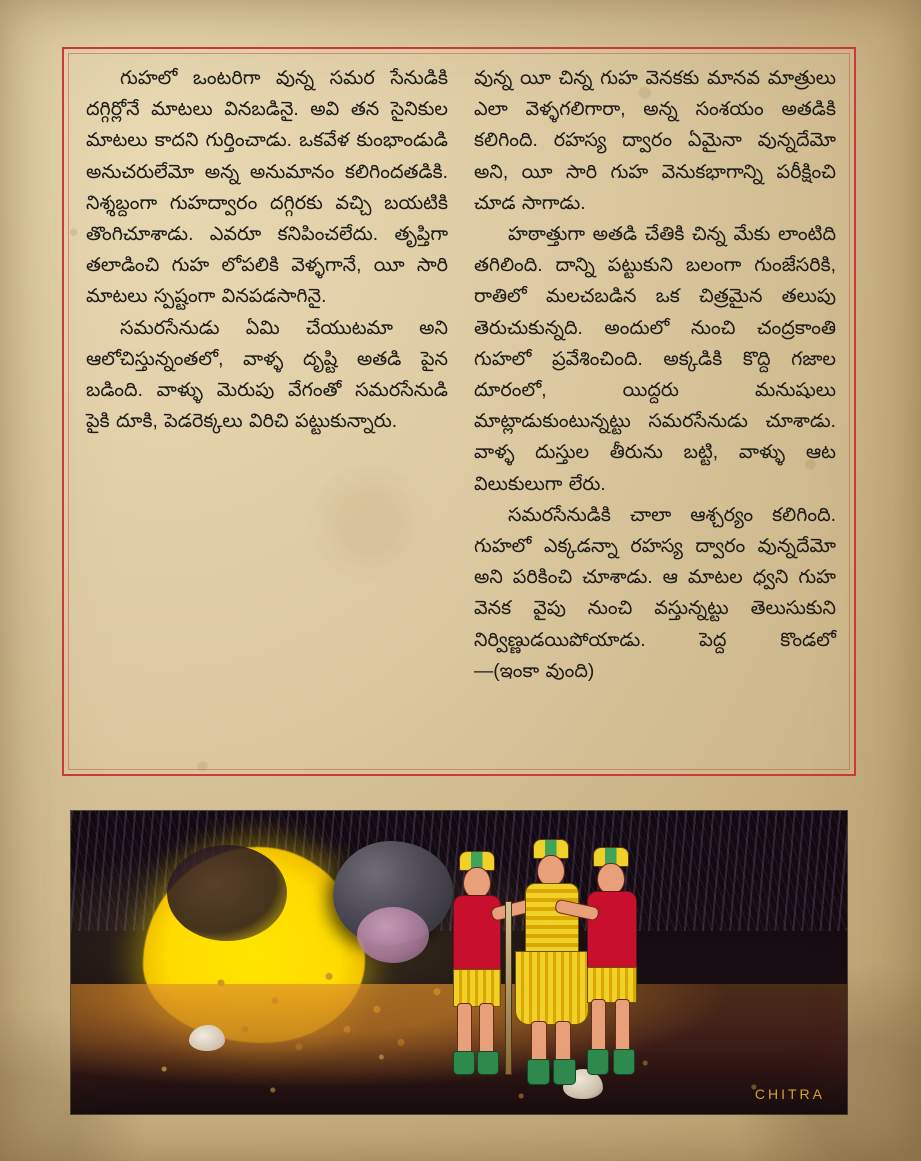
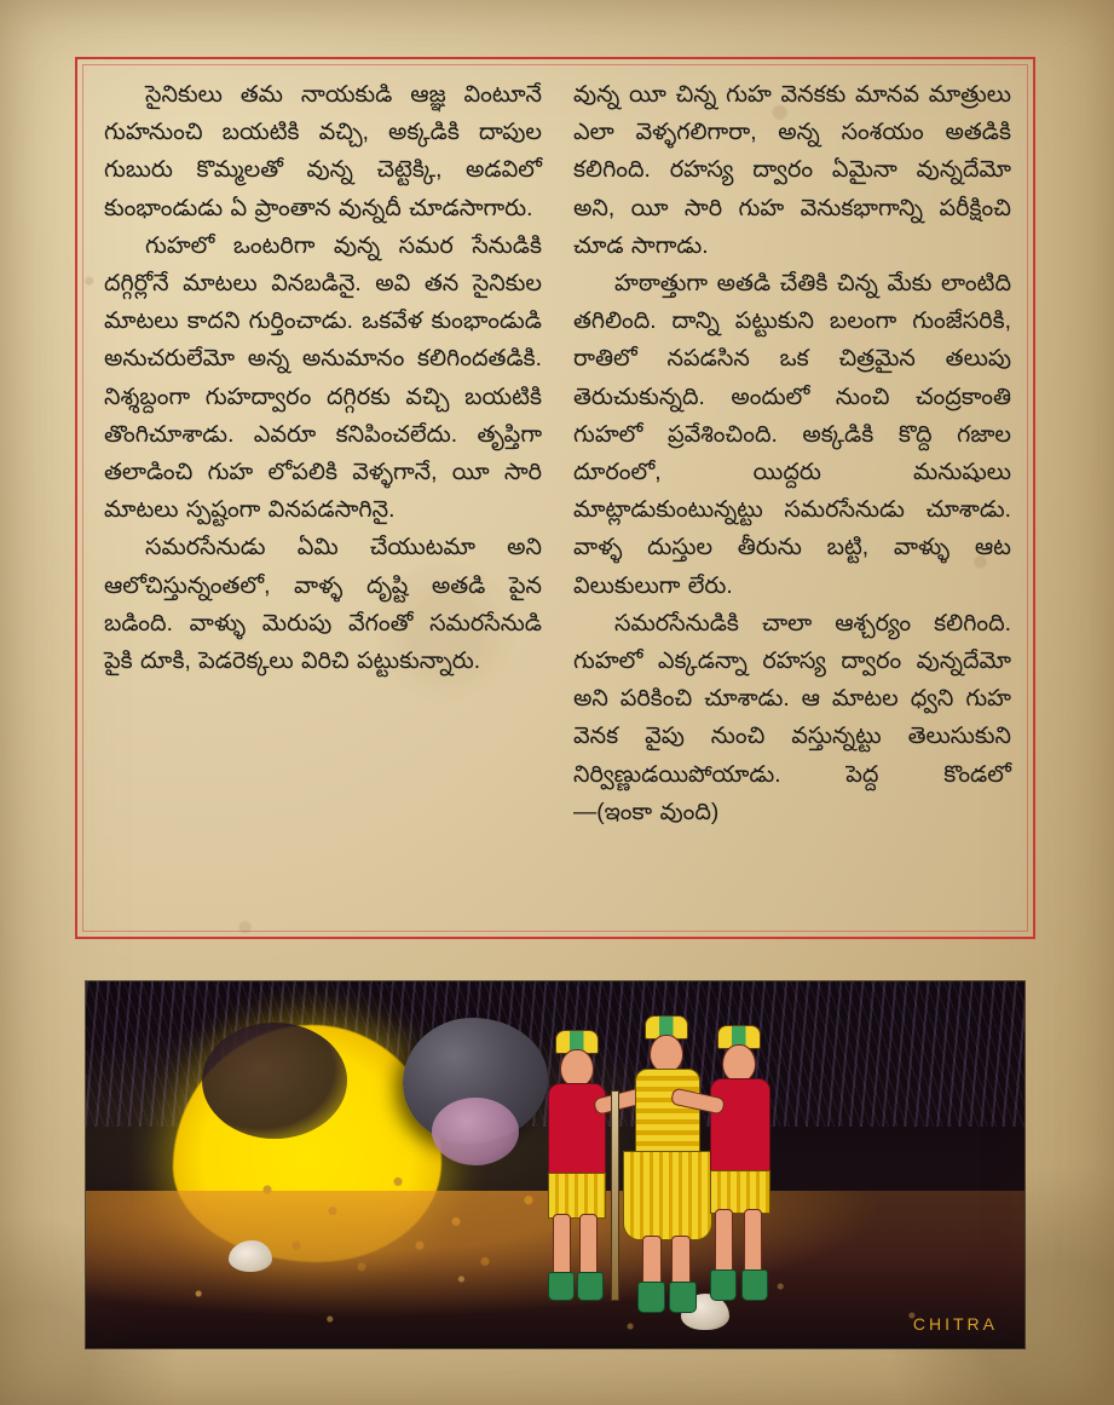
+ సైనికులు తమ నాయకుడి ఆజ్ఞ వింటూనే గుహనుంచి బయటికి వచ్చి, అక్కడికి దాపుల గుబురు కొమ్మలతో వున్న చెట్టెక్కి, అడవిలో కుంభాండుడు ఏ ప్రాంతాన వున్నదీ చూడసాగారు.
  గుహలో ఒంటరిగా వున్న సమర సేనుడికి దగ్గిర్లోనే మాటలు వినబడినై. అవి తన సైనికుల మాటలు కాదని గుర్తించాడు. ఒకవేళ కుంభాండుడి అనుచరులేమో అన్న అనుమానం కలిగిందతడికి. నిశ్శబ్దంగా గుహద్వారం దగ్గిరకు వచ్చి బయటికి తొంగిచూశాడు. ఎవరూ కనిపించలేదు. తృప్తిగా తలాడించి గుహ లోపలికి వెళ్ళగానే, యీ సారి మాటలు స్పష్టంగా వినపడసాగినై.
  సమరసేనుడు ఏమి చేయుటమా అని ఆలోచిస్తున్నంతలో, వాళ్ళ దృష్టి అతడి పైన బడింది. వాళ్ళు మెరుపు వేగంతో సమరసేనుడి పైకి దూకి, పెడరెక్కలు విరిచి పట్టుకున్నారు.
  వున్న యీ చిన్న గుహ వెనకకు మానవ మాత్రులు ఎలా వెళ్ళగలిగారా, అన్న సంశయం అతడికి కలిగింది. రహస్య ద్వారం ఏమైనా వున్నదేమో అని, యీ సారి గుహ వెనుకభాగాన్ని పరీక్షించి చూడ సాగాడు.
- హఠాత్తుగా అతడి చేతికి చిన్న మేకు లాంటిది తగిలింది. దాన్ని పట్టుకుని బలంగా గుంజేసరికి, రాతిలో మలచబడిన ఒక చిత్రమైన తలుపు తెరుచుకున్నది. అందులో నుంచి చంద్రకాంతి గుహలో ప్రవేశించింది. అక్కడికి కొద్ది గజాల దూరంలో, యిద్దరు మనుషులు మాట్లాడుకుంటున్నట్టు సమరసేనుడు చూశాడు. వాళ్ళ దుస్తుల తీరును బట్టి, వాళ్ళు ఆట విలుకులుగా లేరు.
+ హఠాత్తుగా అతడి చేతికి చిన్న మేకు లాంటిది తగిలింది. దాన్ని పట్టుకుని బలంగా గుంజేసరికి, రాతిలో నపడసిన ఒక చిత్రమైన తలుపు తెరుచుకున్నది. అందులో నుంచి చంద్రకాంతి గుహలో ప్రవేశించింది. అక్కడికి కొద్ది గజాల దూరంలో, యిద్దరు మనుషులు మాట్లాడుకుంటున్నట్టు సమరసేనుడు చూశాడు. వాళ్ళ దుస్తుల తీరును బట్టి, వాళ్ళు ఆట విలుకులుగా లేరు.
  సమరసేనుడికి చాలా ఆశ్చర్యం కలిగింది. గుహలో ఎక్కడన్నా రహస్య ద్వారం వున్నదేమో అని పరికించి చూశాడు. ఆ మాటల ధ్వని గుహ వెనక వైపు నుంచి వస్తున్నట్టు తెలుసుకుని నిర్విణ్ణుడయిపోయాడు. పెద్ద కొండలో —(ఇంకా వుంది)
  CHITRA
